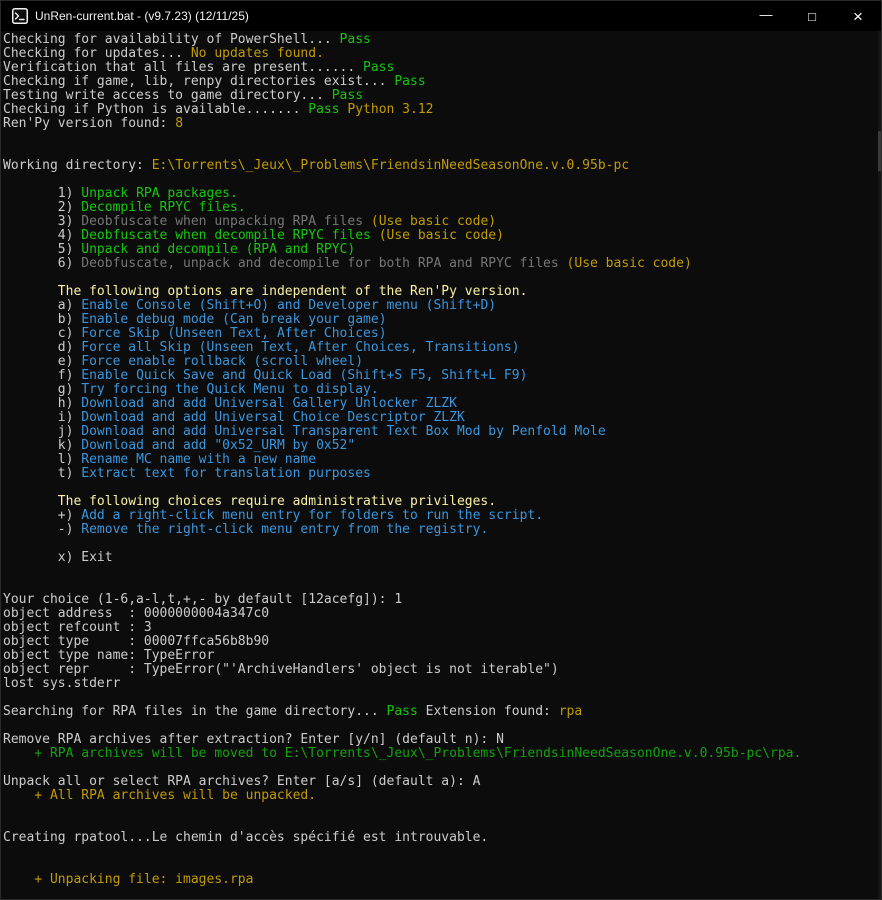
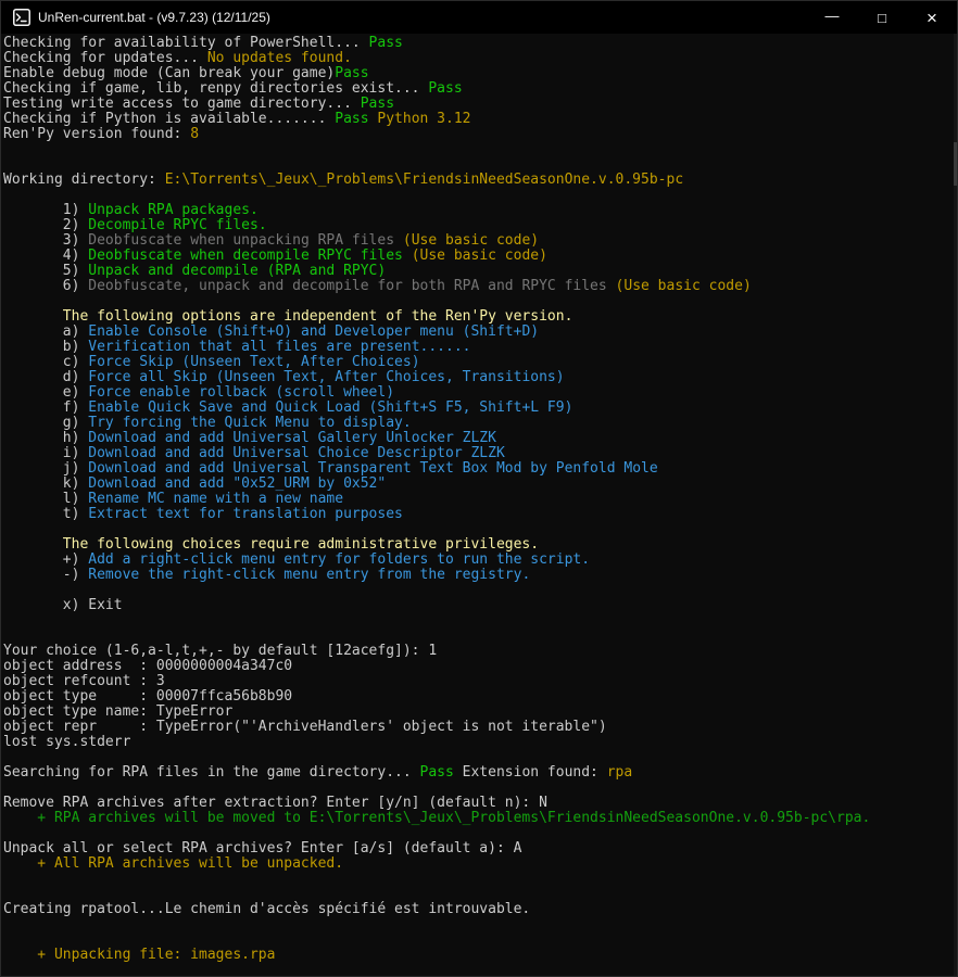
  UnRen-current.bat - (v9.7.23) (12/11/25)
  —
  □
  ×
  Checking for availability of PowerShell... Pass
  Checking for updates... No updates found.
- Verification that all files are present...... Pass
+ Enable debug mode (Can break your game)Pass
  Checking if game, lib, renpy directories exist... Pass
  Testing write access to game directory... Pass
  Checking if Python is available....... Pass Python 3.12
  Ren'Py version found: 8
  Working directory: E:\Torrents\_Jeux\_Problems\FriendsinNeedSeasonOne.v.0.95b-pc
  1) Unpack RPA packages.
  2) Decompile RPYC files.
  3) Deobfuscate when unpacking RPA files (Use basic code)
  4) Deobfuscate when decompile RPYC files (Use basic code)
  5) Unpack and decompile (RPA and RPYC)
  6) Deobfuscate, unpack and decompile for both RPA and RPYC files (Use basic code)
  The following options are independent of the Ren'Py version.
  a) Enable Console (Shift+O) and Developer menu (Shift+D)
- b) Enable debug mode (Can break your game)
+ b) Verification that all files are present......
  c) Force Skip (Unseen Text, After Choices)
  d) Force all Skip (Unseen Text, After Choices, Transitions)
  e) Force enable rollback (scroll wheel)
  f) Enable Quick Save and Quick Load (Shift+S F5, Shift+L F9)
  g) Try forcing the Quick Menu to display.
  h) Download and add Universal Gallery Unlocker ZLZK
  i) Download and add Universal Choice Descriptor ZLZK
  j) Download and add Universal Transparent Text Box Mod by Penfold Mole
  k) Download and add "0x52_URM by 0x52"
  l) Rename MC name with a new name
  t) Extract text for translation purposes
  The following choices require administrative privileges.
  +) Add a right-click menu entry for folders to run the script.
  -) Remove the right-click menu entry from the registry.
  x) Exit
  Your choice (1-6,a-l,t,+,- by default [12acefg]): 1
  object address : 0000000004a347c0
  object refcount : 3
  object type : 00007ffca56b8b90
  object type name: TypeError
  object repr : TypeError("'ArchiveHandlers' object is not iterable")
  lost sys.stderr
  Searching for RPA files in the game directory... Pass Extension found: rpa
  Remove RPA archives after extraction? Enter [y/n] (default n): N
  + RPA archives will be moved to E:\Torrents\_Jeux\_Problems\FriendsinNeedSeasonOne.v.0.95b-pc\rpa.
  Unpack all or select RPA archives? Enter [a/s] (default a): A
  + All RPA archives will be unpacked.
  Creating rpatool...Le chemin d'accès spécifié est introuvable.
  + Unpacking file: images.rpa
